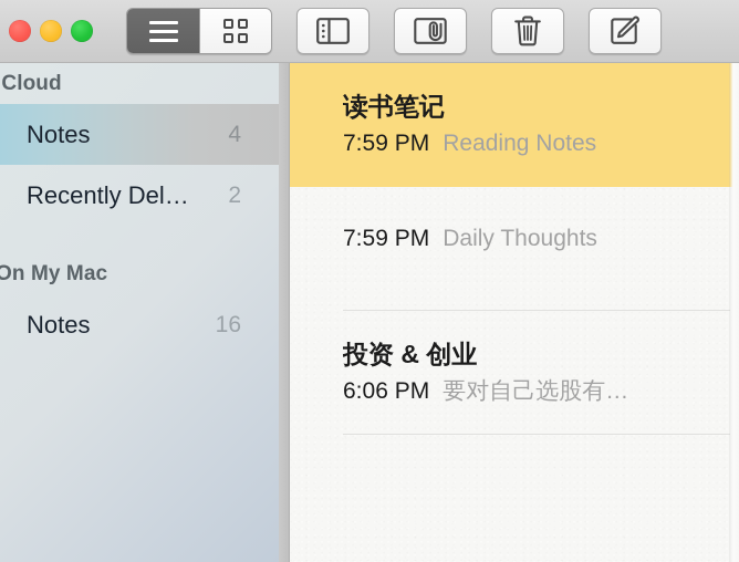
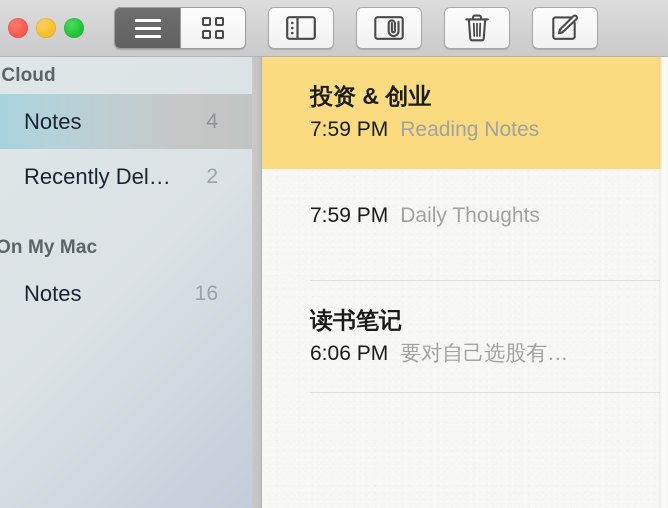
  Cloud
  Notes
  4
  Recently Del…
  2
  On My Mac
  Notes
  16
- 读书笔记
+ 投资 & 创业
  7:59 PM Reading Notes
  7:59 PM Daily Thoughts
- 投资 & 创业
+ 读书笔记
  6:06 PM 要对自己选股有…
